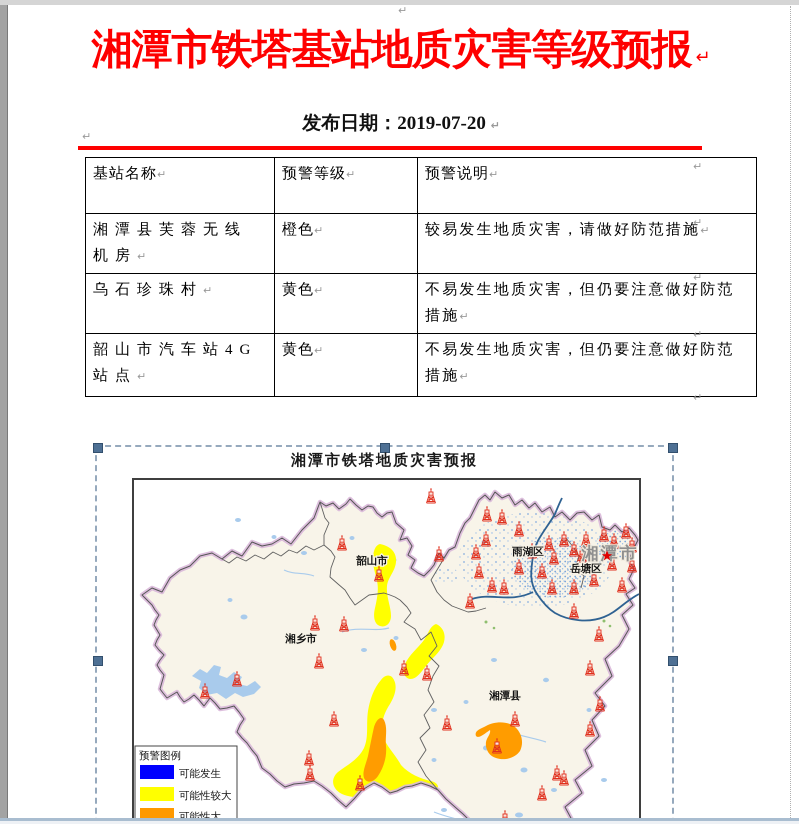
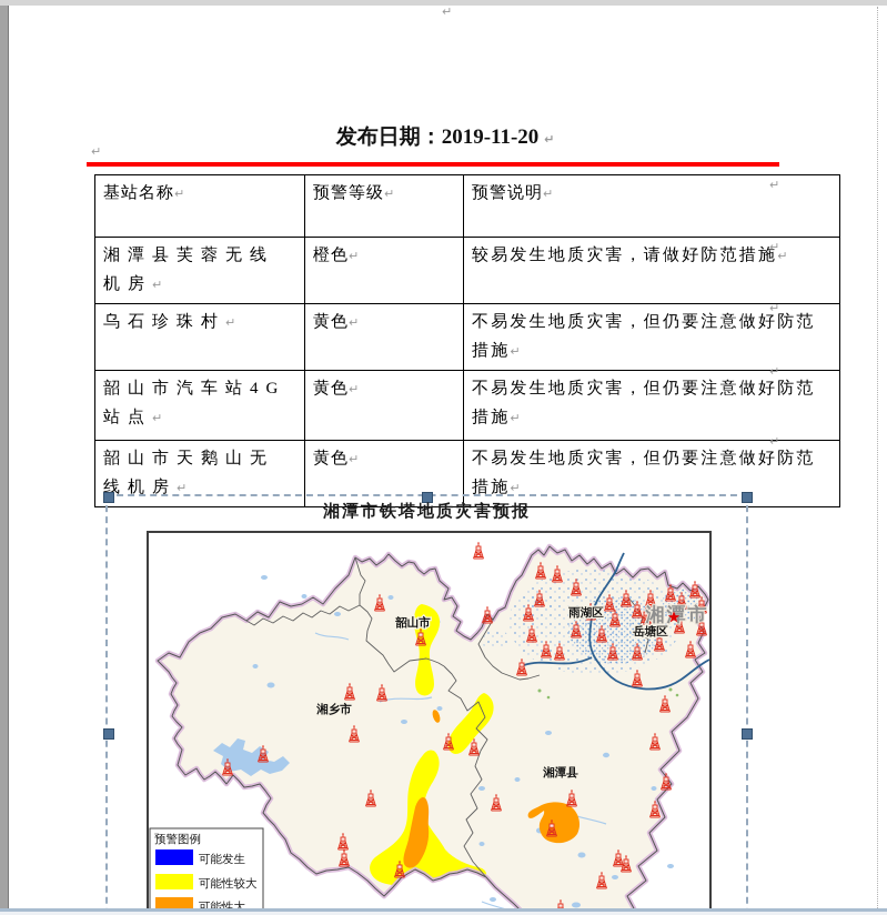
- 湘潭市铁塔基站地质灾害等级预报
- 发布日期：2019-07-20
+ 发布日期：2019-11-20
  基站名称	预警等级	预警说明
  湘潭县芙蓉无线机房	橙色	较易发生地质灾害，请做好防范措施
  乌石珍珠村	黄色	不易发生地质灾害，但仍要注意做好防范措施
  韶山市汽车站4G站点	黄色	不易发生地质灾害，但仍要注意做好防范措施
+ 韶山市天鹅山无线机房	黄色	不易发生地质灾害，但仍要注意做好防范措施
  湘潭市铁塔地质灾害预报
  韶山市
  湘乡市
  雨湖区
  湘潭市
  岳塘区
  湘潭县
  预警图例
  可能发生
  可能性较大
  可能性大
